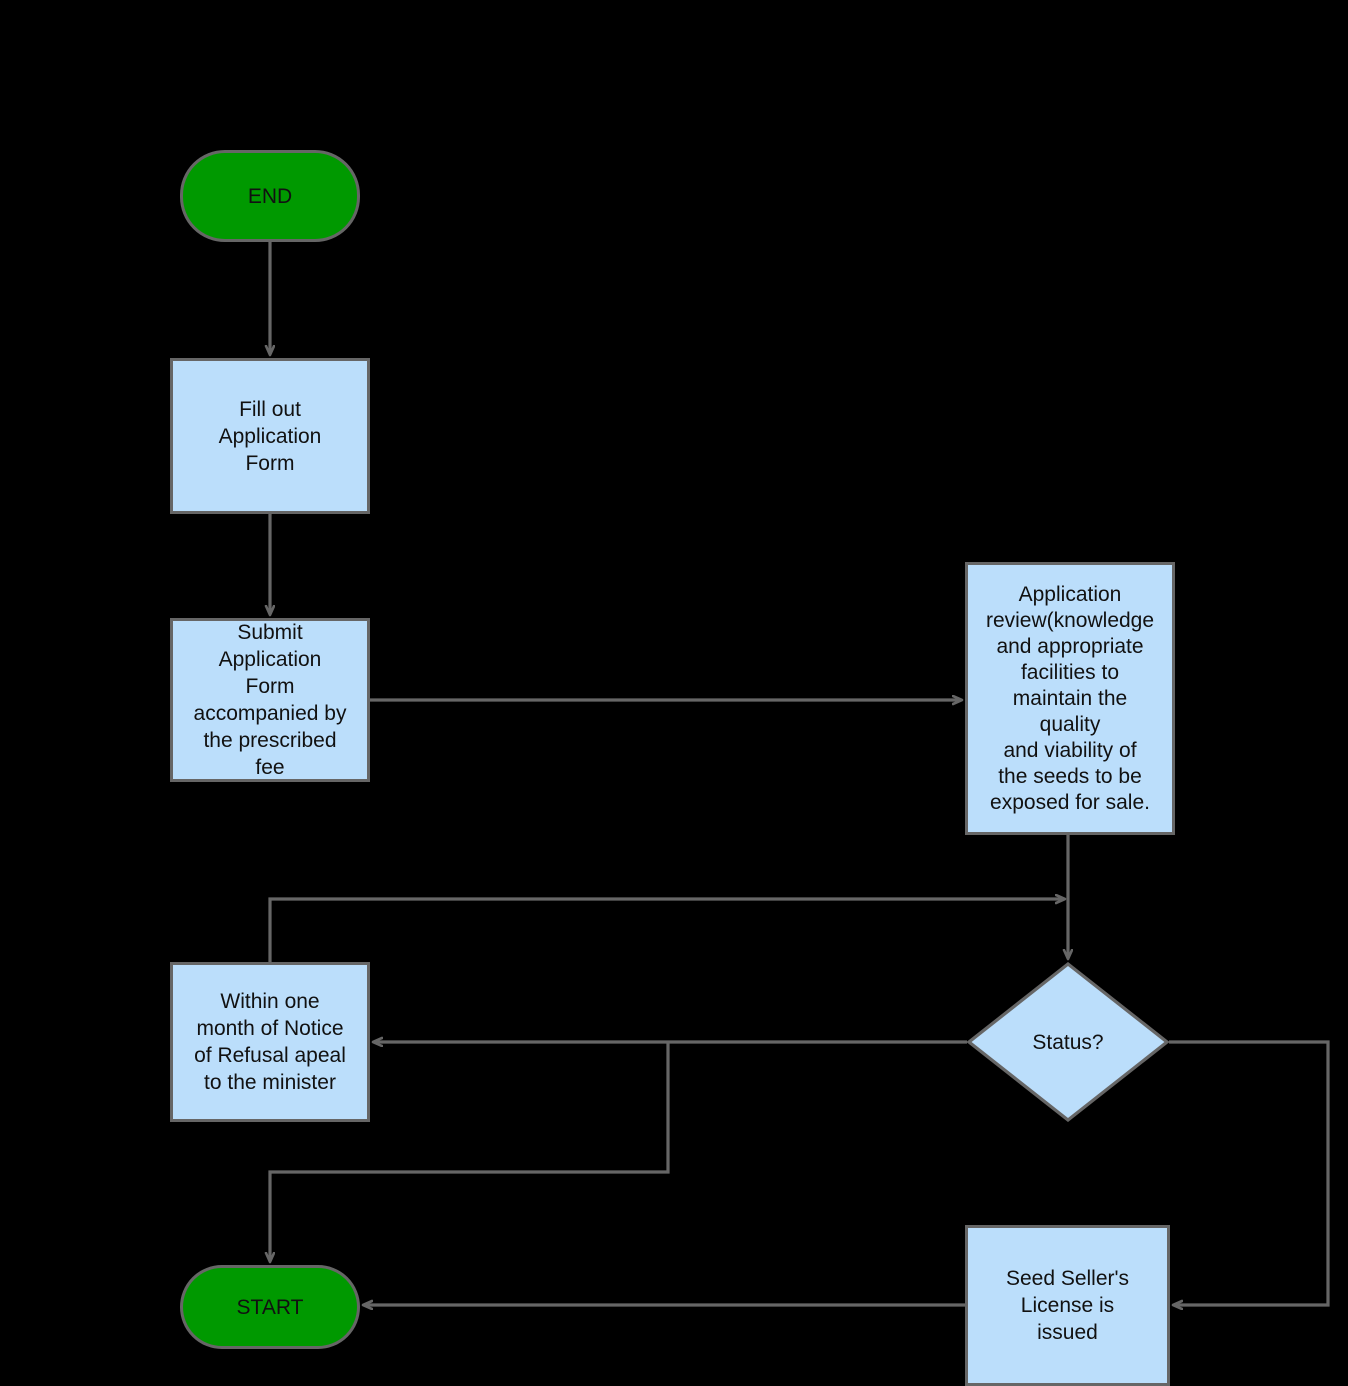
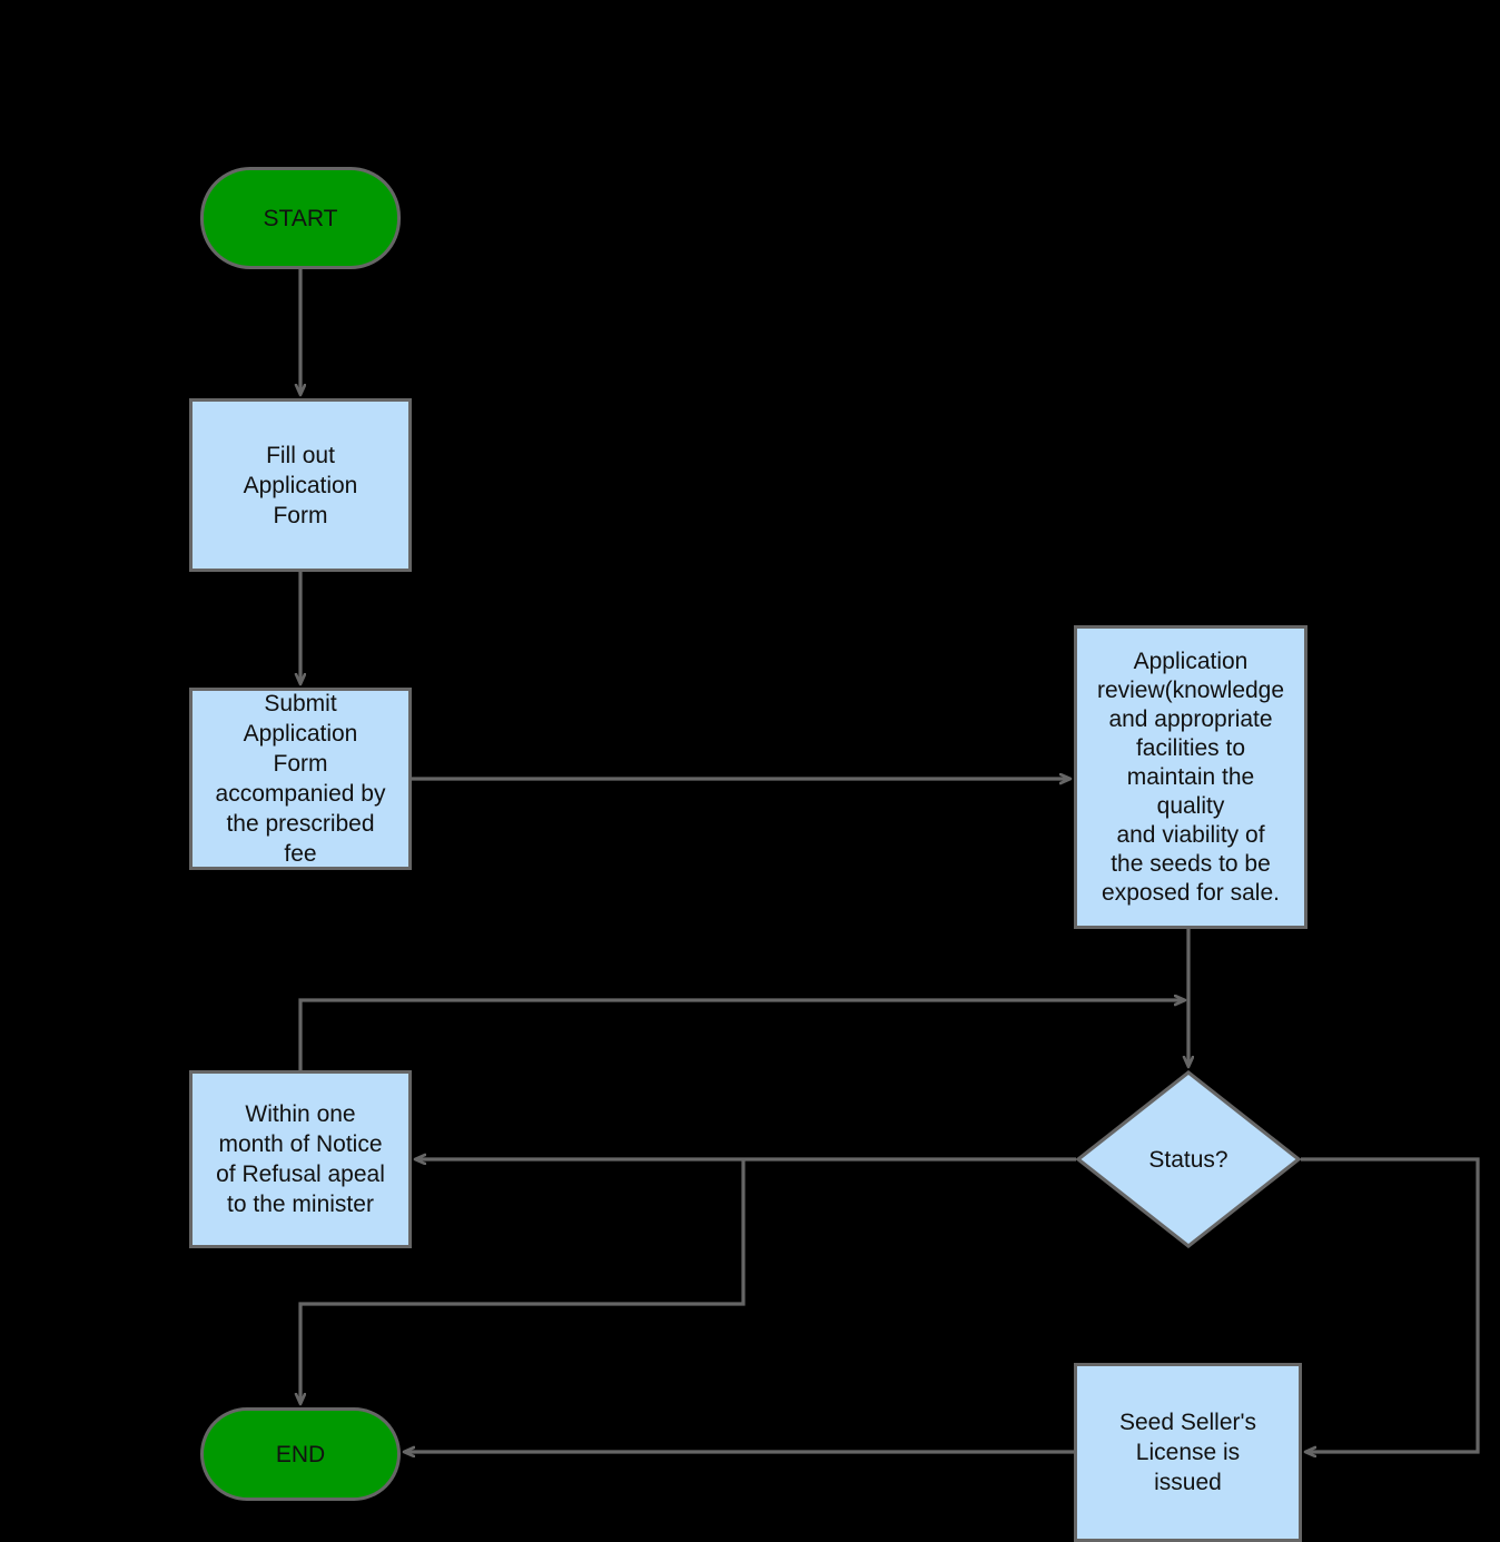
- END
+ START
  Fill out
  Application
  Form
  Submit
  Application
  Form
  accompanied by
  the prescribed
  fee
  Application
  review(knowledge
  and appropriate
  facilities to
  maintain the
  quality
  and viability of
  the seeds to be
  exposed for sale.
  Status?
  Within one
  month of Notice
  of Refusal apeal
  to the minister
  Seed Seller's
  License is
  issued
- START
+ END
